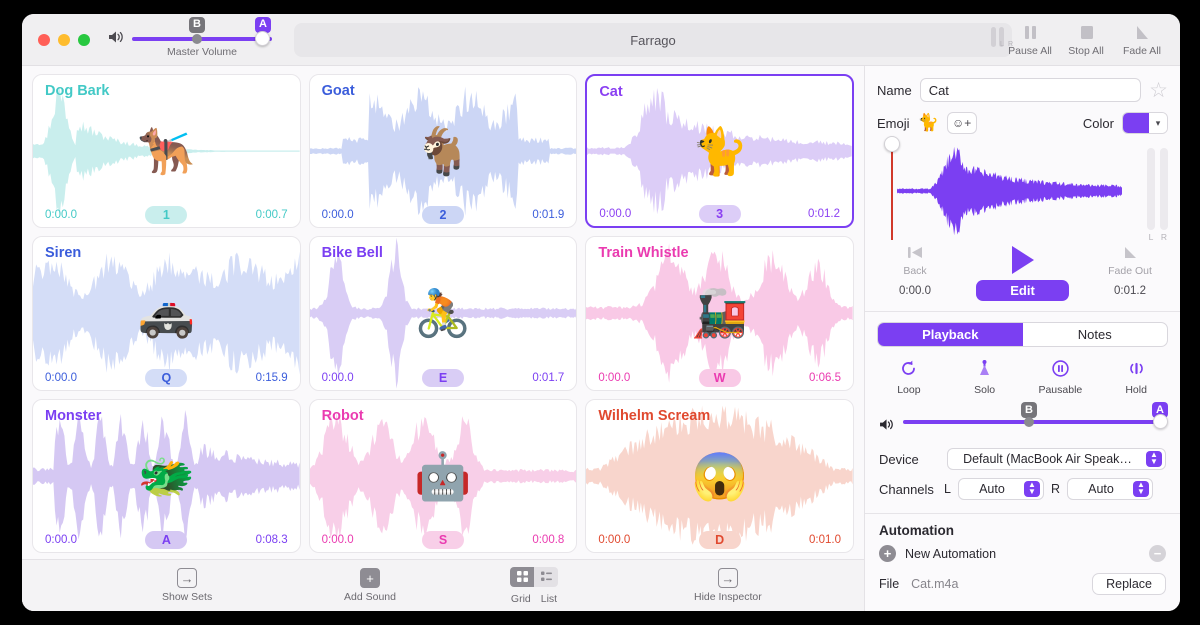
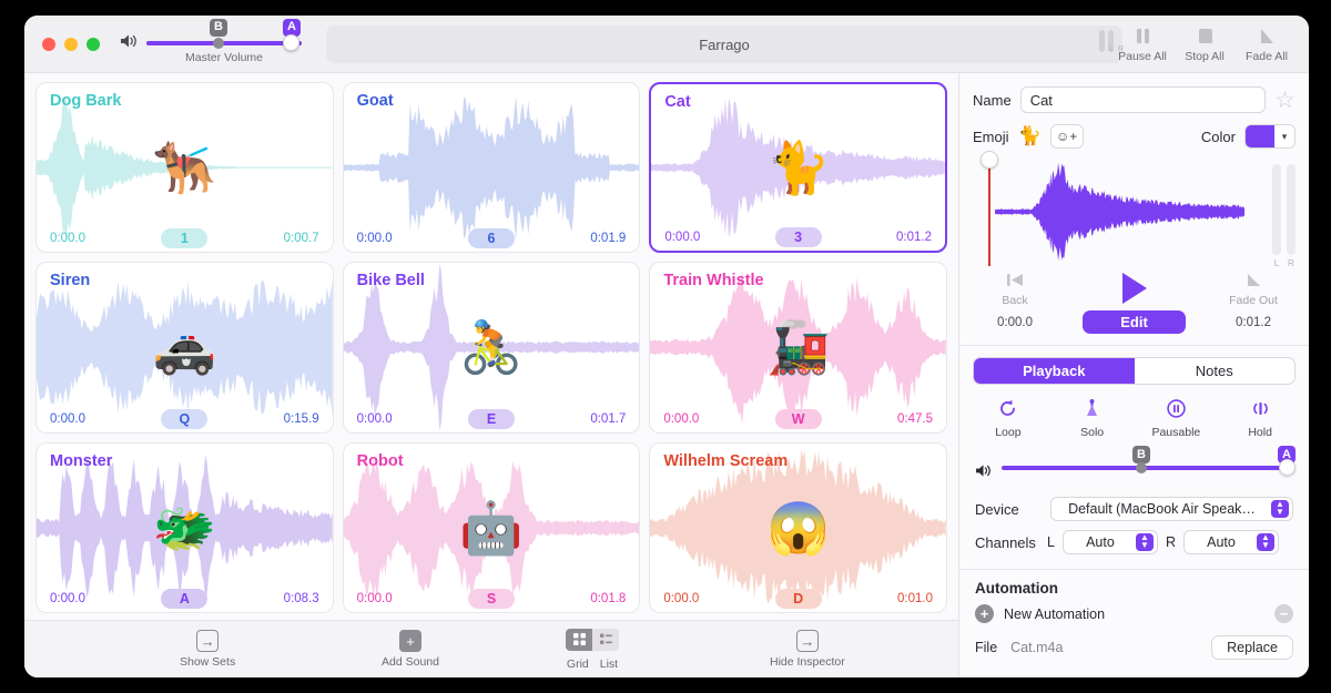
  B
  A
  Master Volume
  Farrago
  Pause All
  Stop All
  Fade All
  Dog Bark
  🐕‍🦺
  0:00.0
  1
  0:00.7
  Goat
- 🐐
  0:00.0
- 2
+ 6
  0:01.9
  Cat
  🐈
  0:00.0
  3
  0:01.2
  Siren
  🚓
  0:00.0
  Q
  0:15.9
  Bike Bell
  🚴
  0:00.0
  E
  0:01.7
  Train Whistle
  🚂
  0:00.0
  W
- 0:06.5
+ 0:47.5
  Monster
  🐲
  0:00.0
  A
  0:08.3
  Robot
  🤖
  0:00.0
  S
- 0:00.8
+ 0:01.8
  Wilhelm Scream
  😱
  0:00.0
  D
  0:01.0
  →
  Show Sets
  +
  Add Sound
  Grid
  List
  →
  Hide Inspector
  Name
  Cat
  ☆
  Emoji
  🐈
  ☺+
  Color
  ▾
  L
  R
  Back
  0:00.0
  Edit
  Fade Out
  0:01.2
  Playback
  Notes
  Loop
  Solo
  Pausable
  Hold
  B
  A
  Device
  Default (MacBook Air Speak…
  ▲
  ▼
  Channels
  L
  Auto
  ▲
  ▼
  R
  Auto
  ▲
  ▼
  Automation
  +
  New Automation
  −
  File
  Cat.m4a
  Replace
